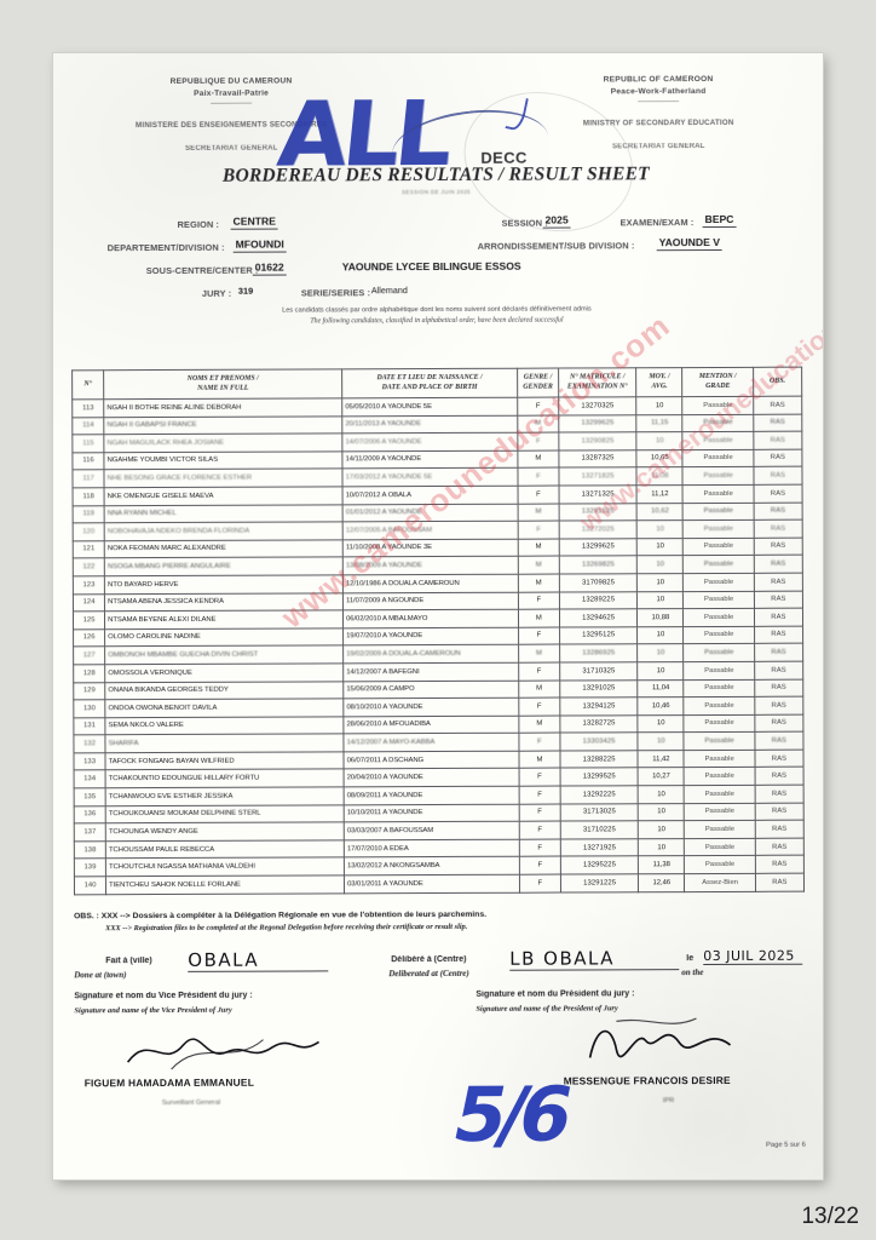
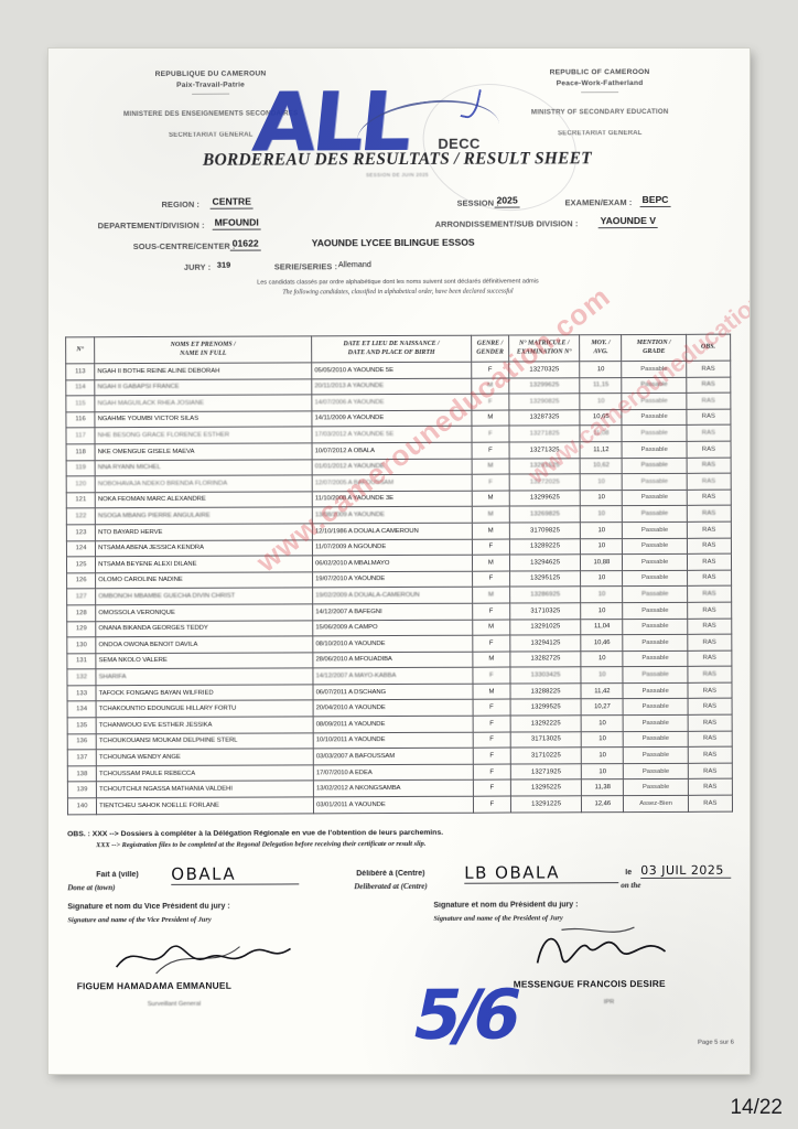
- 13/22
+ 14/22
